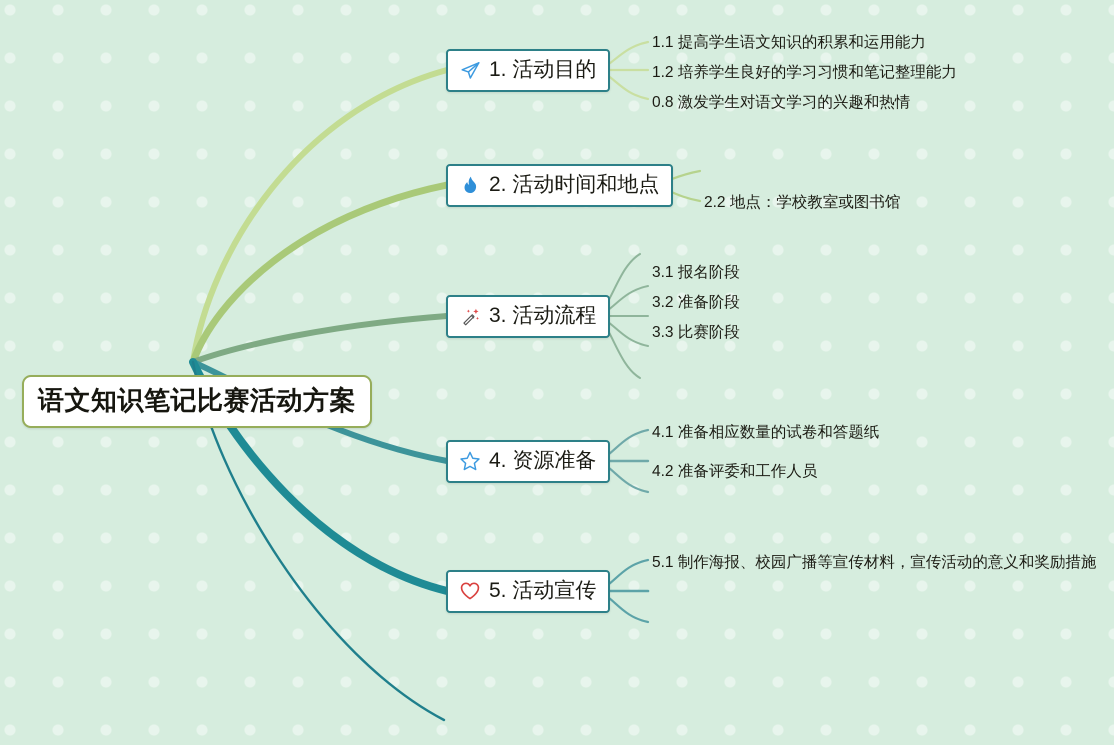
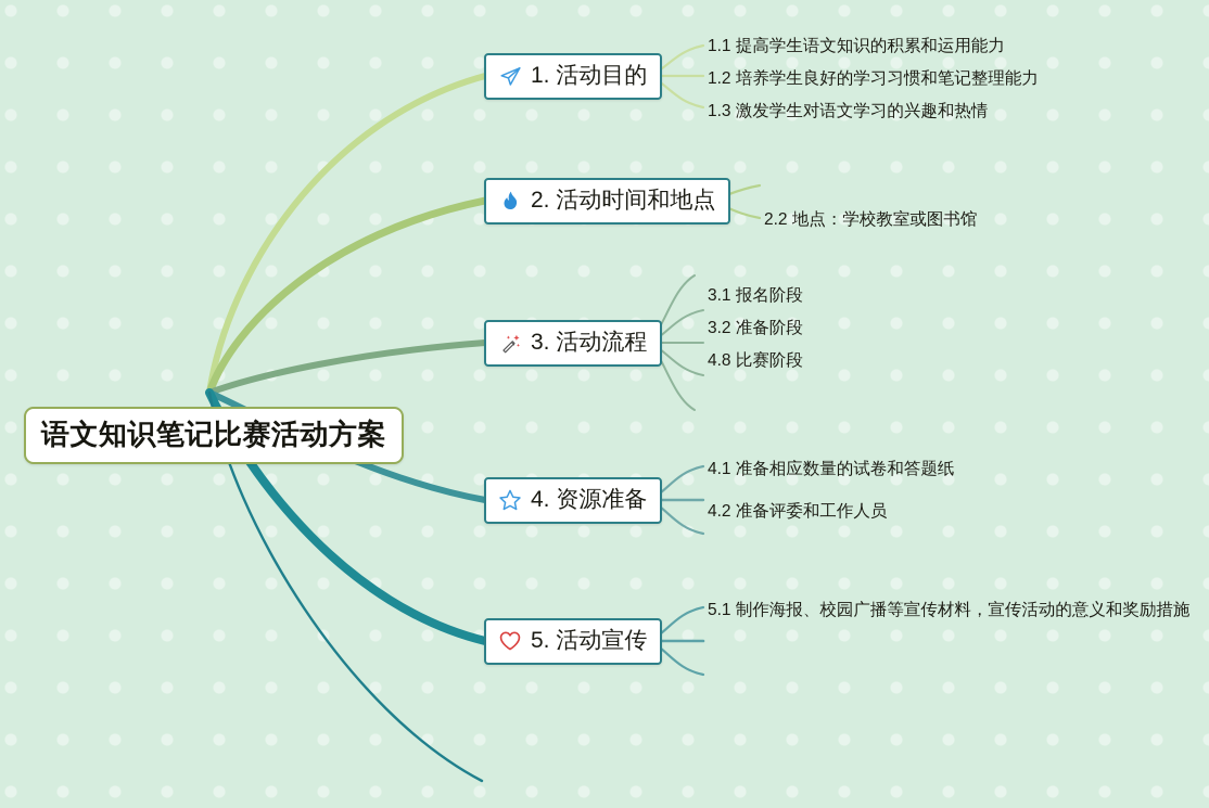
  语文知识笔记比赛活动方案
  1. 活动目的
  2. 活动时间和地点
  3. 活动流程
  4. 资源准备
  5. 活动宣传
  1.1 提高学生语文知识的积累和运用能力
  1.2 培养学生良好的学习习惯和笔记整理能力
- 0.8 激发学生对语文学习的兴趣和热情
+ 1.3 激发学生对语文学习的兴趣和热情
  2.2 地点：学校教室或图书馆
  3.1 报名阶段
  3.2 准备阶段
- 3.3 比赛阶段
+ 4.8 比赛阶段
  4.1 准备相应数量的试卷和答题纸
  4.2 准备评委和工作人员
  5.1 制作海报、校园广播等宣传材料，宣传活动的意义和奖励措施
